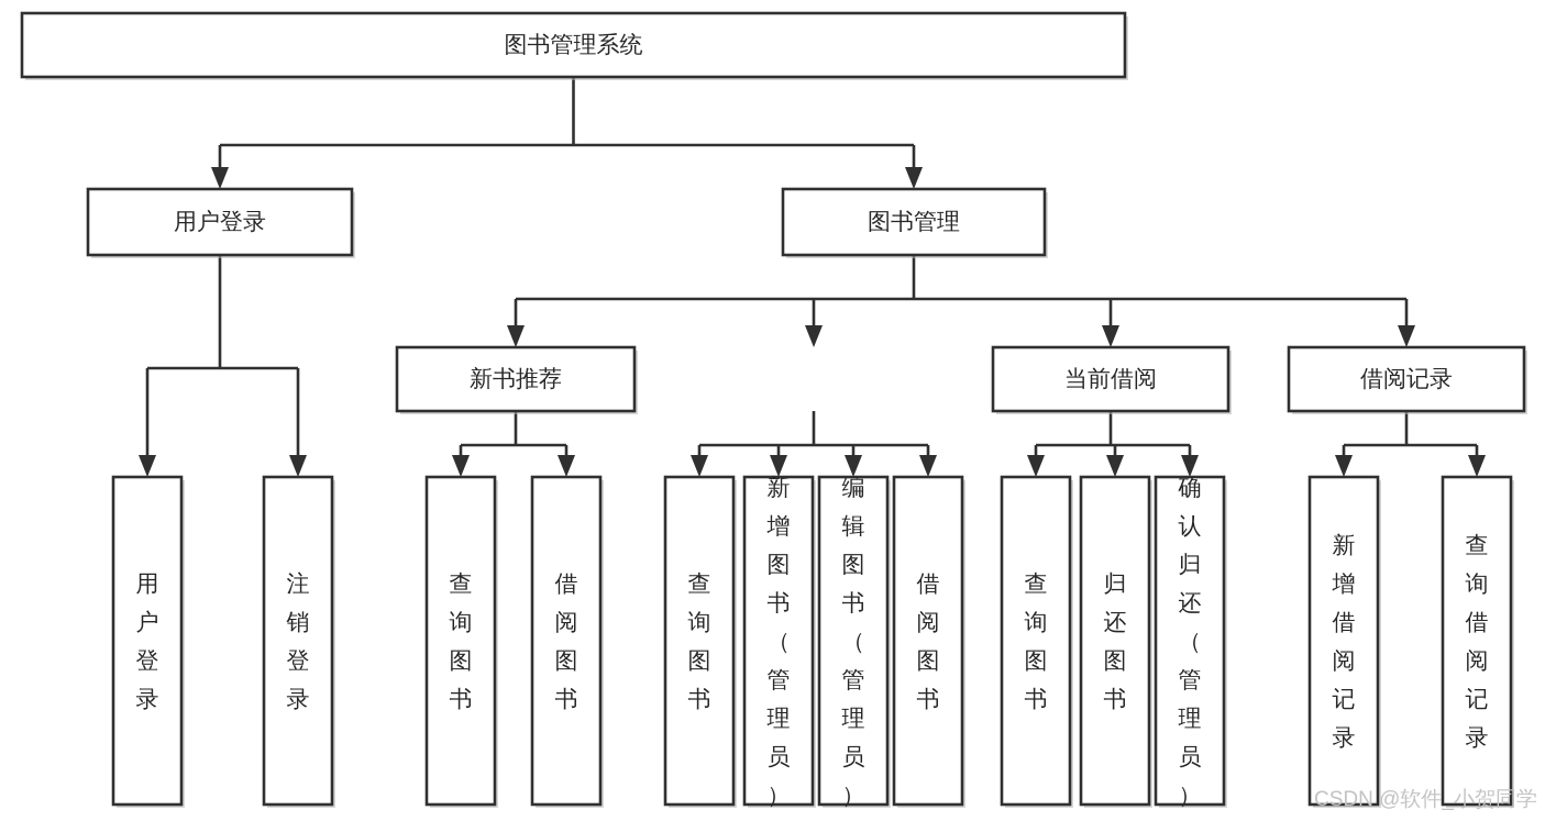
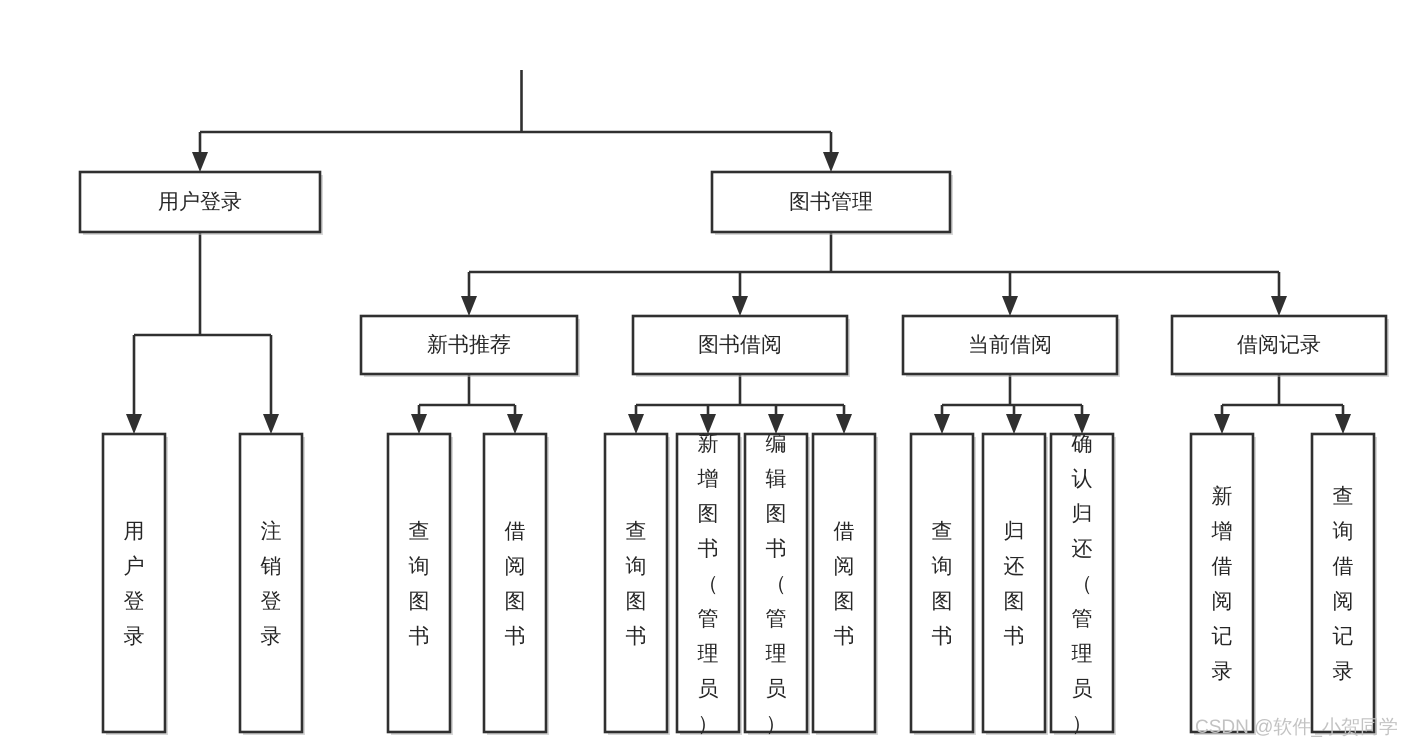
- 图书管理系统
  用户登录
  图书管理
  用户登录
  注销登录
  新书推荐
  查询图书
  借阅图书
+ 图书借阅
  查询图书
  新增图书（管理员）
  编辑图书（管理员）
  借阅图书
  当前借阅
  查询图书
  归还图书
  确认归还（管理员）
  借阅记录
  新增借阅记录
  查询借阅记录
  CSDN @软件_小贺同学
